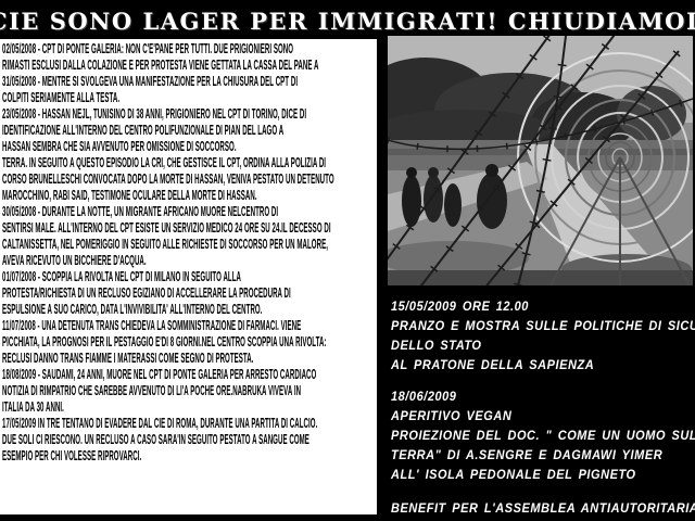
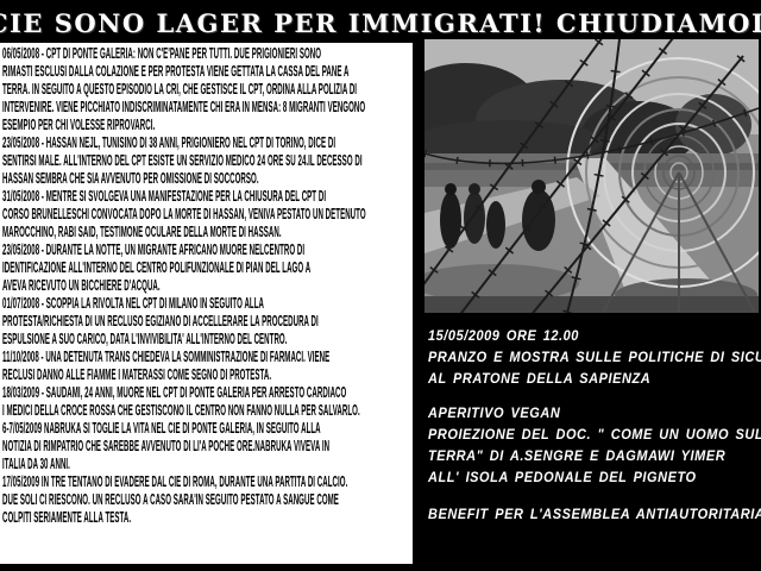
  IE SONO LAGER PER IMMIGRATI! CHIUDIAMO
- 02/05/2008 - CPT DI PONTE GALERIA: NON C'E'PANE PER TUTTI. DUE PRIGIONIERI SONO
+ 06/05/2008 - CPT DI PONTE GALERIA: NON C'E'PANE PER TUTTI. DUE PRIGIONIERI SONO
  RIMASTI ESCLUSI DALLA COLAZIONE E PER PROTESTA VIENE GETTATA LA CASSA DEL PANE A
- 31/05/2008 - MENTRE SI SVOLGEVA UNA MANIFESTAZIONE PER LA CHIUSURA DEL CPT DI
+ TERRA. IN SEGUITO A QUESTO EPISODIO LA CRI, CHE GESTISCE IL CPT, ORDINA ALLA POLIZIA DI
+ INTERVENIRE. VIENE PICCHIATO INDISCRIMINATAMENTE CHI ERA IN MENSA: 8 MIGRANTI VENGONO
- COLPITI SERIAMENTE ALLA TESTA.
+ ESEMPIO PER CHI VOLESSE RIPROVARCI.
  23/05/2008 - HASSAN NEJL, TUNISINO DI 38 ANNI, PRIGIONIERO NEL CPT DI TORINO, DICE DI
- IDENTIFICAZIONE ALL'INTERNO DEL CENTRO POLIFUNZIONALE DI PIAN DEL LAGO A
+ SENTIRSI MALE. ALL'INTERNO DEL CPT ESISTE UN SERVIZIO MEDICO 24 ORE SU 24.IL DECESSO DI
  HASSAN SEMBRA CHE SIA AVVENUTO PER OMISSIONE DI SOCCORSO.
- TERRA. IN SEGUITO A QUESTO EPISODIO LA CRI, CHE GESTISCE IL CPT, ORDINA ALLA POLIZIA DI
+ 31/05/2008 - MENTRE SI SVOLGEVA UNA MANIFESTAZIONE PER LA CHIUSURA DEL CPT DI
  CORSO BRUNELLESCHI CONVOCATA DOPO LA MORTE DI HASSAN, VENIVA PESTATO UN DETENUTO
  MAROCCHINO, RABI SAID, TESTIMONE OCULARE DELLA MORTE DI HASSAN.
- 30/05/2008 - DURANTE LA NOTTE, UN MIGRANTE AFRICANO MUORE NELCENTRO DI
+ 23/05/2008 - DURANTE LA NOTTE, UN MIGRANTE AFRICANO MUORE NELCENTRO DI
- SENTIRSI MALE. ALL'INTERNO DEL CPT ESISTE UN SERVIZIO MEDICO 24 ORE SU 24.IL DECESSO DI
+ IDENTIFICAZIONE ALL'INTERNO DEL CENTRO POLIFUNZIONALE DI PIAN DEL LAGO A
- CALTANISSETTA, NEL POMERIGGIO IN SEGUITO ALLE RICHIESTE DI SOCCORSO PER UN MALORE,
  AVEVA RICEVUTO UN BICCHIERE D'ACQUA.
  01/07/2008 - SCOPPIA LA RIVOLTA NEL CPT DI MILANO IN SEGUITO ALLA
  PROTESTA/RICHIESTA DI UN RECLUSO EGIZIANO DI ACCELLERARE LA PROCEDURA DI
  ESPULSIONE A SUO CARICO, DATA L'INVIVIBILITA' ALL'INTERNO DEL CENTRO.
- 11/07/2008 - UNA DETENUTA TRANS CHIEDEVA LA SOMMINISTRAZIONE DI FARMACI. VIENE
+ 11/10/2008 - UNA DETENUTA TRANS CHIEDEVA LA SOMMINISTRAZIONE DI FARMACI. VIENE
- PICCHIATA, LA PROGNOSI PER IL PESTAGGIO E'DI 8 GIORNI.NEL CENTRO SCOPPIA UNA RIVOLTA:
- RECLUSI DANNO TRANS FIAMME I MATERASSI COME SEGNO DI PROTESTA.
+ RECLUSI DANNO ALLE FIAMME I MATERASSI COME SEGNO DI PROTESTA.
- 18/08/2009 - SAUDAMI, 24 ANNI, MUORE NEL CPT DI PONTE GALERIA PER ARRESTO CARDIACO
+ 18/03/2009 - SAUDAMI, 24 ANNI, MUORE NEL CPT DI PONTE GALERIA PER ARRESTO CARDIACO
+ I MEDICI DELLA CROCE ROSSA CHE GESTISCONO IL CENTRO NON FANNO NULLA PER SALVARLO.
+ 6-7/05/2009 NABRUKA SI TOGLIE LA VITA NEL CIE DI PONTE GALERIA, IN SEGUITO ALLA
  NOTIZIA DI RIMPATRIO CHE SAREBBE AVVENUTO DI LI'A POCHE ORE.NABRUKA VIVEVA IN
  ITALIA DA 30 ANNI.
  17/05/2009 IN TRE TENTANO DI EVADERE DAL CIE DI ROMA, DURANTE UNA PARTITA DI CALCIO.
  DUE SOLI CI RIESCONO. UN RECLUSO A CASO SARA'IN SEGUITO PESTATO A SANGUE COME
- ESEMPIO PER CHI VOLESSE RIPROVARCI.
+ COLPITI SERIAMENTE ALLA TESTA.
  15/05/2009 ORE 12.00
  PRANZO E MOSTRA SULLE POLITICHE DI SICU
- DELLO STATO
  AL PRATONE DELLA SAPIENZA
- 18/06/2009
  APERITIVO VEGAN
  PROIEZIONE DEL DOC. " COME UN UOMO SUL
  TERRA" DI A.SENGRE E DAGMAWI YIMER
  ALL' ISOLA PEDONALE DEL PIGNETO
  BENEFIT PER L'ASSEMBLEA ANTIAUTORITARIA
